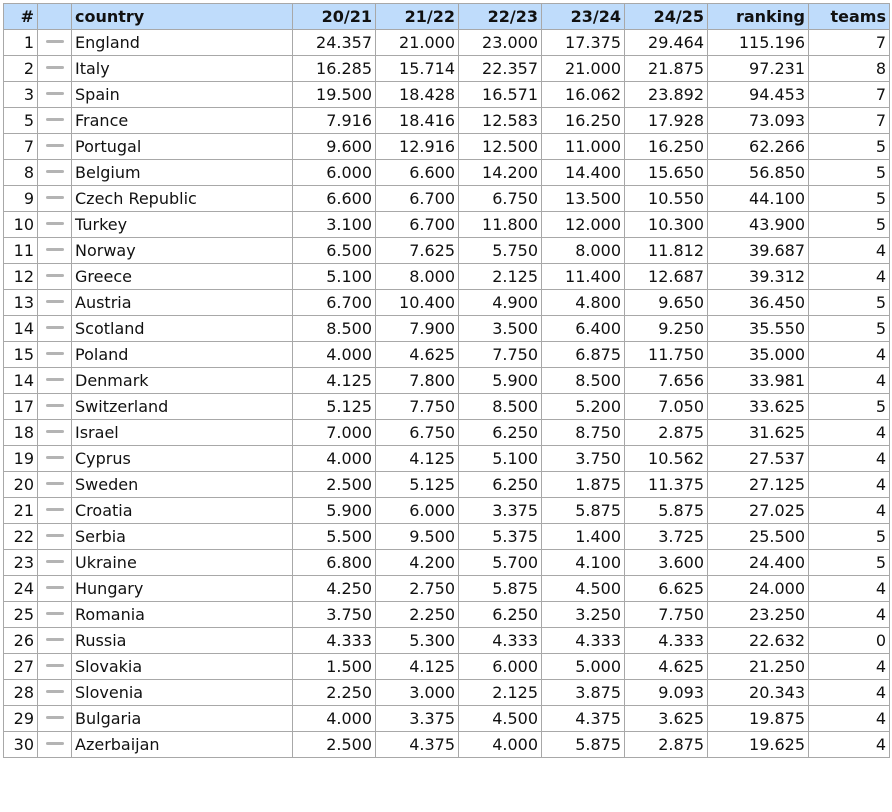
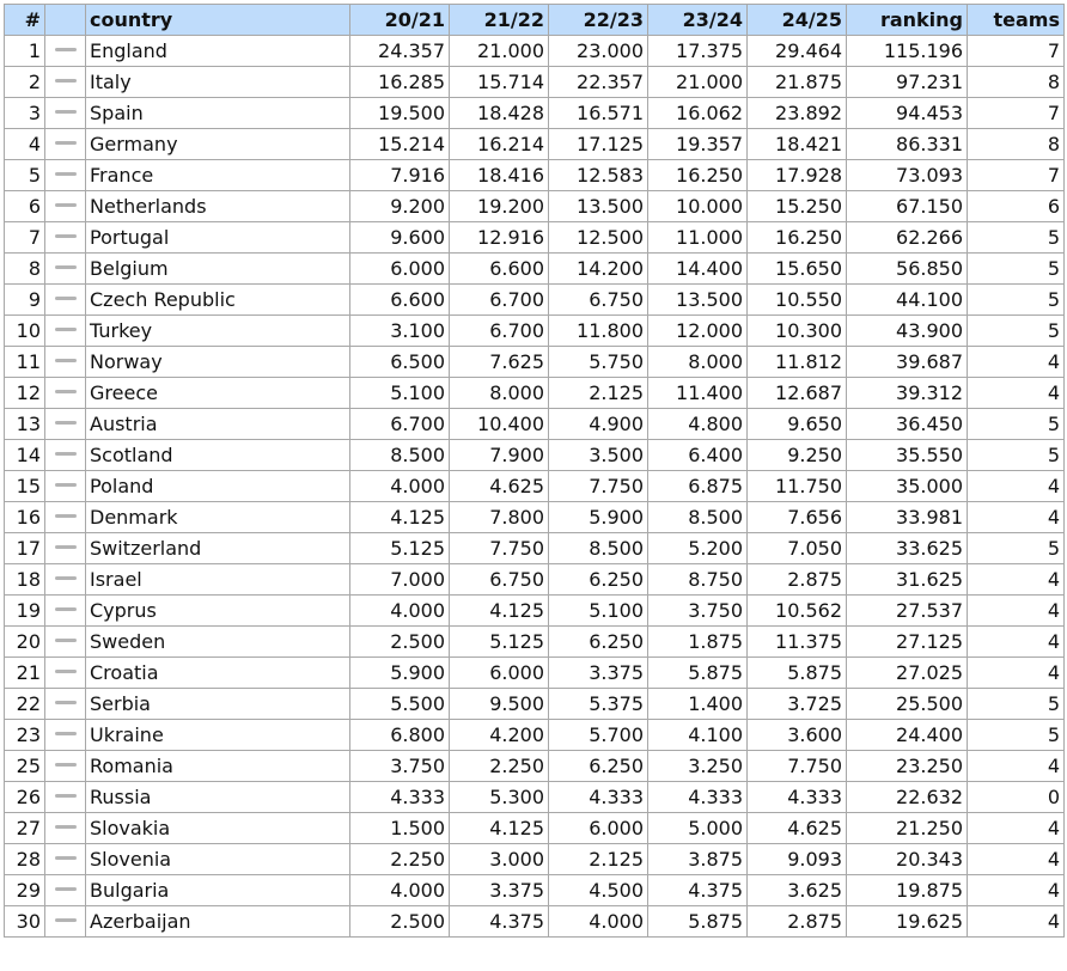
  #		country	20/21	21/22	22/23	23/24	24/25	ranking	teams
  1		England	24.357	21.000	23.000	17.375	29.464	115.196	7
  2		Italy	16.285	15.714	22.357	21.000	21.875	97.231	8
  3		Spain	19.500	18.428	16.571	16.062	23.892	94.453	7
+ 4		Germany	15.214	16.214	17.125	19.357	18.421	86.331	8
  5		France	7.916	18.416	12.583	16.250	17.928	73.093	7
+ 6		Netherlands	9.200	19.200	13.500	10.000	15.250	67.150	6
  7		Portugal	9.600	12.916	12.500	11.000	16.250	62.266	5
  8		Belgium	6.000	6.600	14.200	14.400	15.650	56.850	5
  9		Czech Republic	6.600	6.700	6.750	13.500	10.550	44.100	5
  10		Turkey	3.100	6.700	11.800	12.000	10.300	43.900	5
  11		Norway	6.500	7.625	5.750	8.000	11.812	39.687	4
  12		Greece	5.100	8.000	2.125	11.400	12.687	39.312	4
  13		Austria	6.700	10.400	4.900	4.800	9.650	36.450	5
  14		Scotland	8.500	7.900	3.500	6.400	9.250	35.550	5
  15		Poland	4.000	4.625	7.750	6.875	11.750	35.000	4
- 14		Denmark	4.125	7.800	5.900	8.500	7.656	33.981	4
+ 16		Denmark	4.125	7.800	5.900	8.500	7.656	33.981	4
  17		Switzerland	5.125	7.750	8.500	5.200	7.050	33.625	5
  18		Israel	7.000	6.750	6.250	8.750	2.875	31.625	4
  19		Cyprus	4.000	4.125	5.100	3.750	10.562	27.537	4
  20		Sweden	2.500	5.125	6.250	1.875	11.375	27.125	4
  21		Croatia	5.900	6.000	3.375	5.875	5.875	27.025	4
  22		Serbia	5.500	9.500	5.375	1.400	3.725	25.500	5
  23		Ukraine	6.800	4.200	5.700	4.100	3.600	24.400	5
- 24		Hungary	4.250	2.750	5.875	4.500	6.625	24.000	4
  25		Romania	3.750	2.250	6.250	3.250	7.750	23.250	4
  26		Russia	4.333	5.300	4.333	4.333	4.333	22.632	0
  27		Slovakia	1.500	4.125	6.000	5.000	4.625	21.250	4
  28		Slovenia	2.250	3.000	2.125	3.875	9.093	20.343	4
  29		Bulgaria	4.000	3.375	4.500	4.375	3.625	19.875	4
  30		Azerbaijan	2.500	4.375	4.000	5.875	2.875	19.625	4
